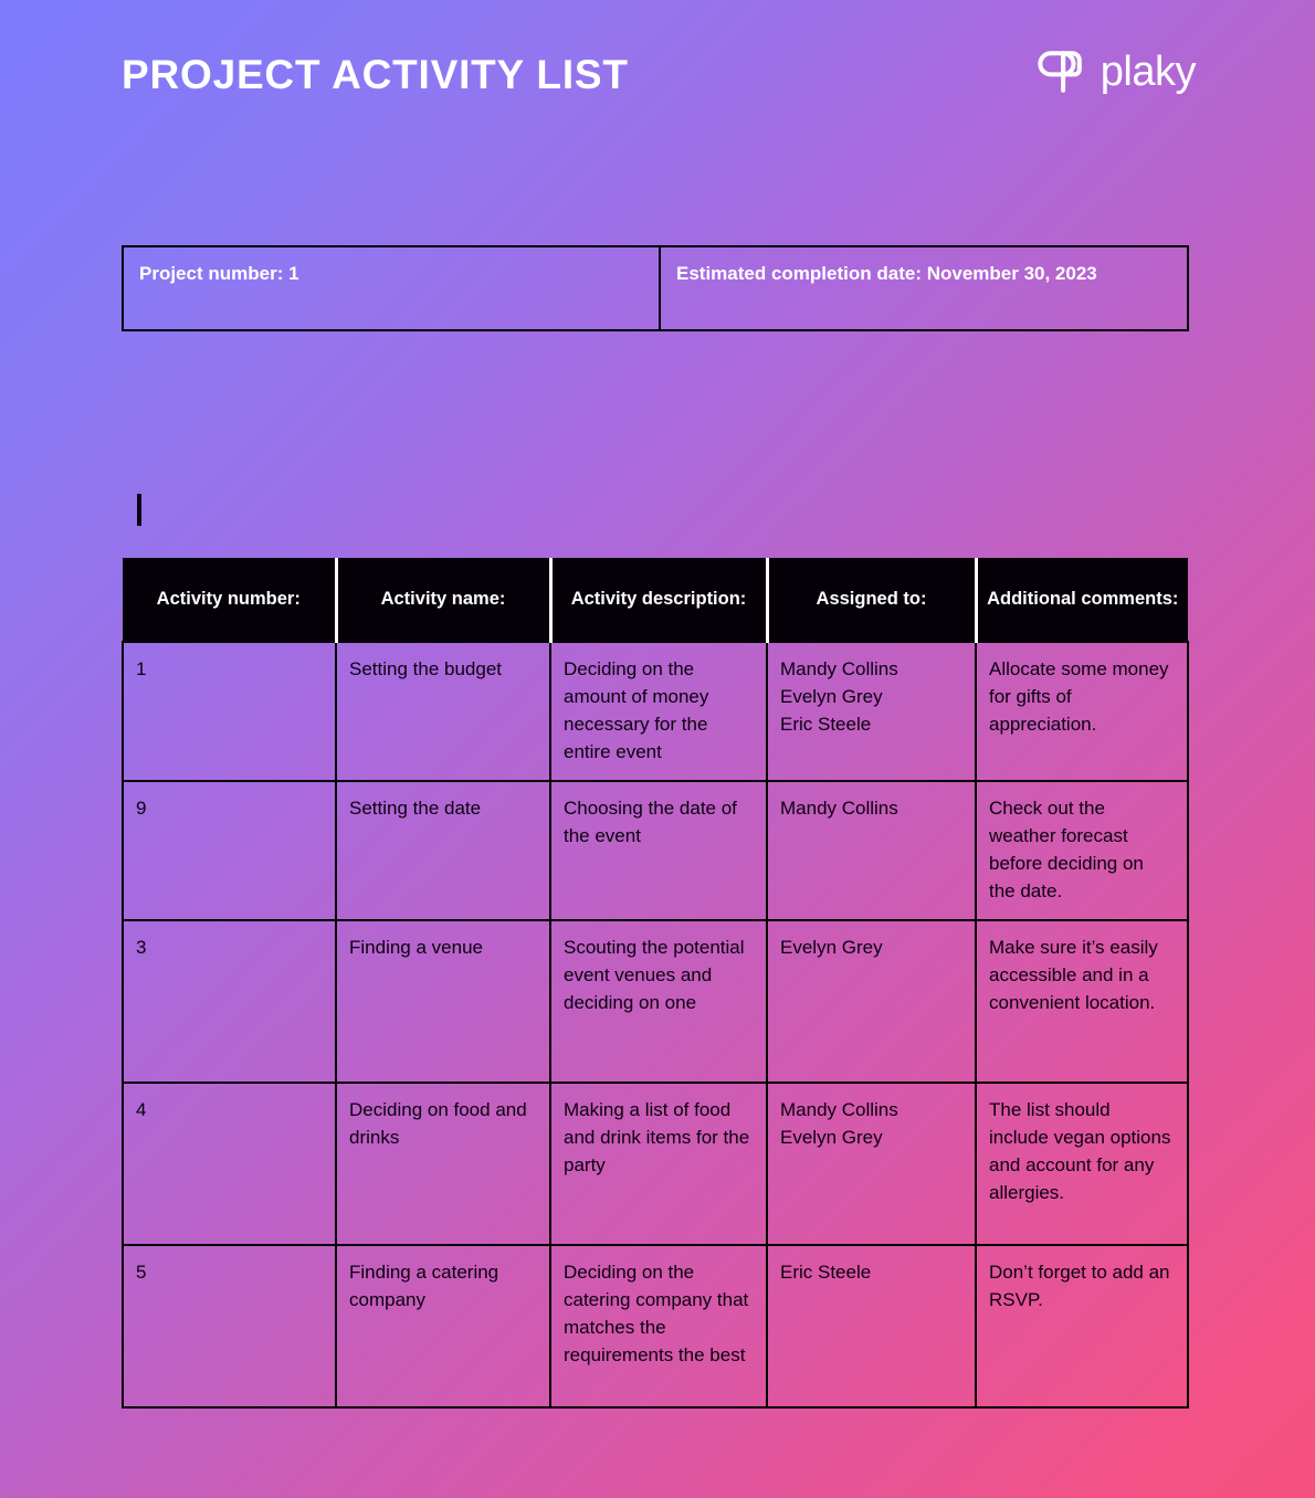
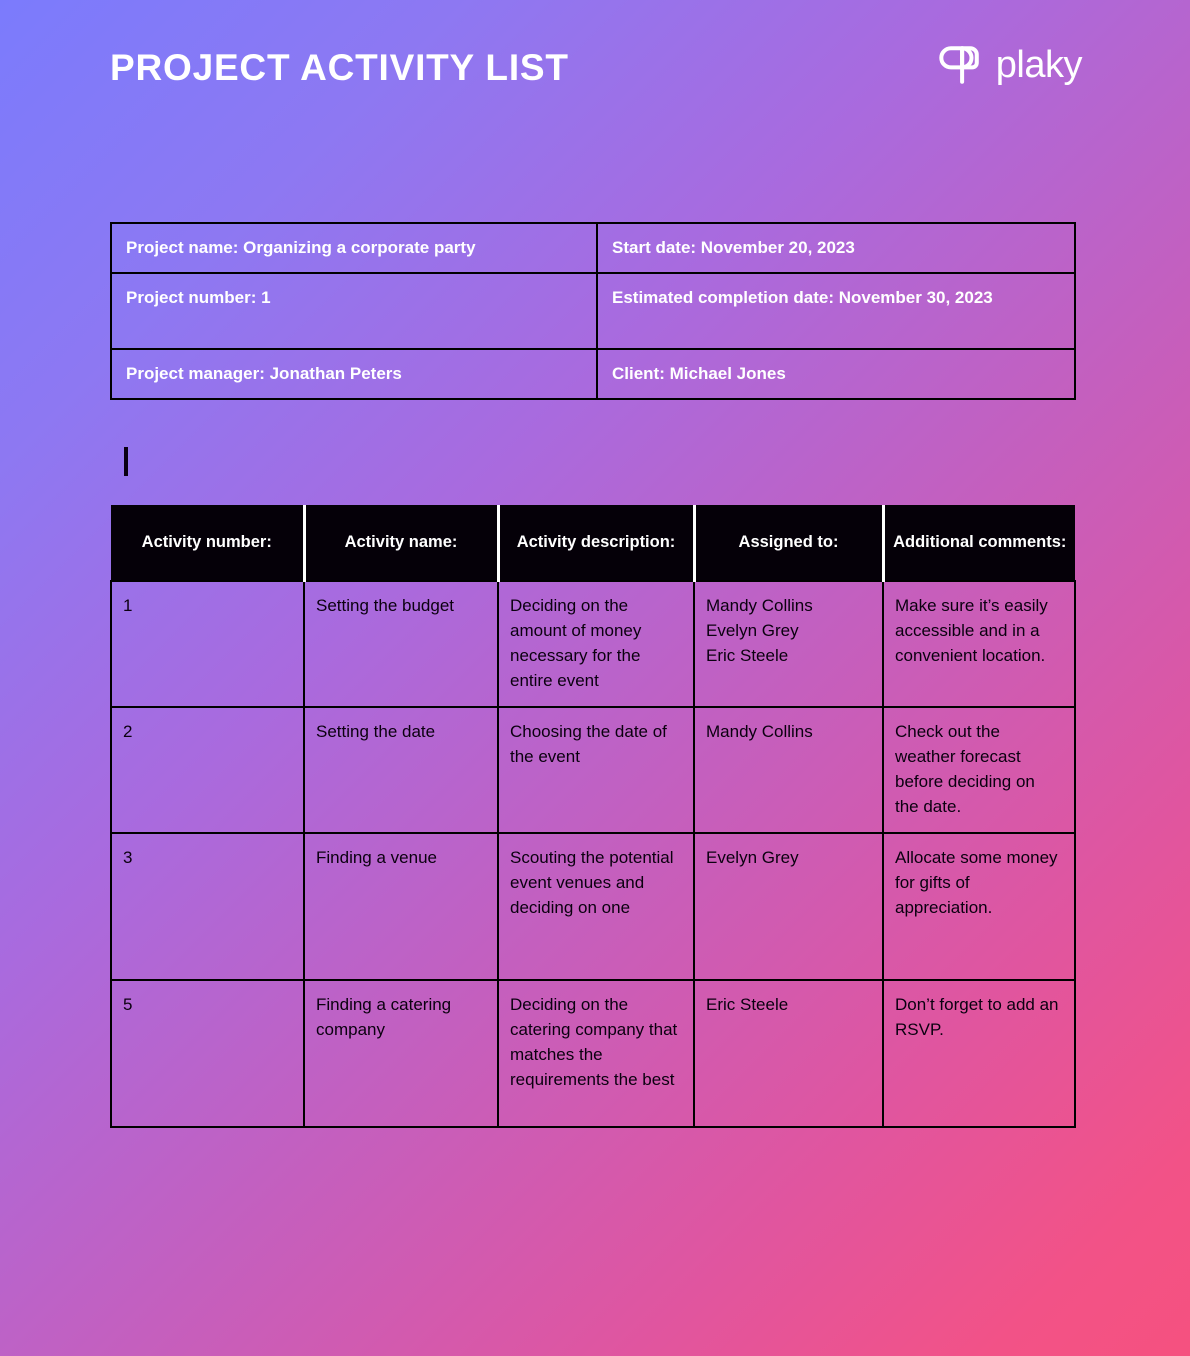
  PROJECT ACTIVITY LIST
  plaky
+ Project name: Organizing a corporate party	Start date: November 20, 2023
  Project number: 1	Estimated completion date: November 30, 2023
+ Project manager: Jonathan Peters	Client: Michael Jones
  Activity number:	Activity name:	Activity description:	Assigned to:	Additional comments:
- 1	Setting the budget	Deciding on the amount of money necessary for the entire event	Mandy Collins Evelyn Grey Eric Steele	Allocate some money for gifts of appreciation.
+ 1	Setting the budget	Deciding on the amount of money necessary for the entire event	Mandy Collins Evelyn Grey Eric Steele	Make sure it’s easily accessible and in a convenient location.
- 9	Setting the date	Choosing the date of the event	Mandy Collins	Check out the weather forecast before deciding on the date.
+ 2	Setting the date	Choosing the date of the event	Mandy Collins	Check out the weather forecast before deciding on the date.
- 3	Finding a venue	Scouting the potential event venues and deciding on one	Evelyn Grey	Make sure it’s easily accessible and in a convenient location.
+ 3	Finding a venue	Scouting the potential event venues and deciding on one	Evelyn Grey	Allocate some money for gifts of appreciation.
- 4	Deciding on food and drinks	Making a list of food and drink items for the party	Mandy Collins Evelyn Grey	The list should include vegan options and account for any allergies.
  5	Finding a catering company	Deciding on the catering company that matches the requirements the best	Eric Steele	Don’t forget to add an RSVP.
